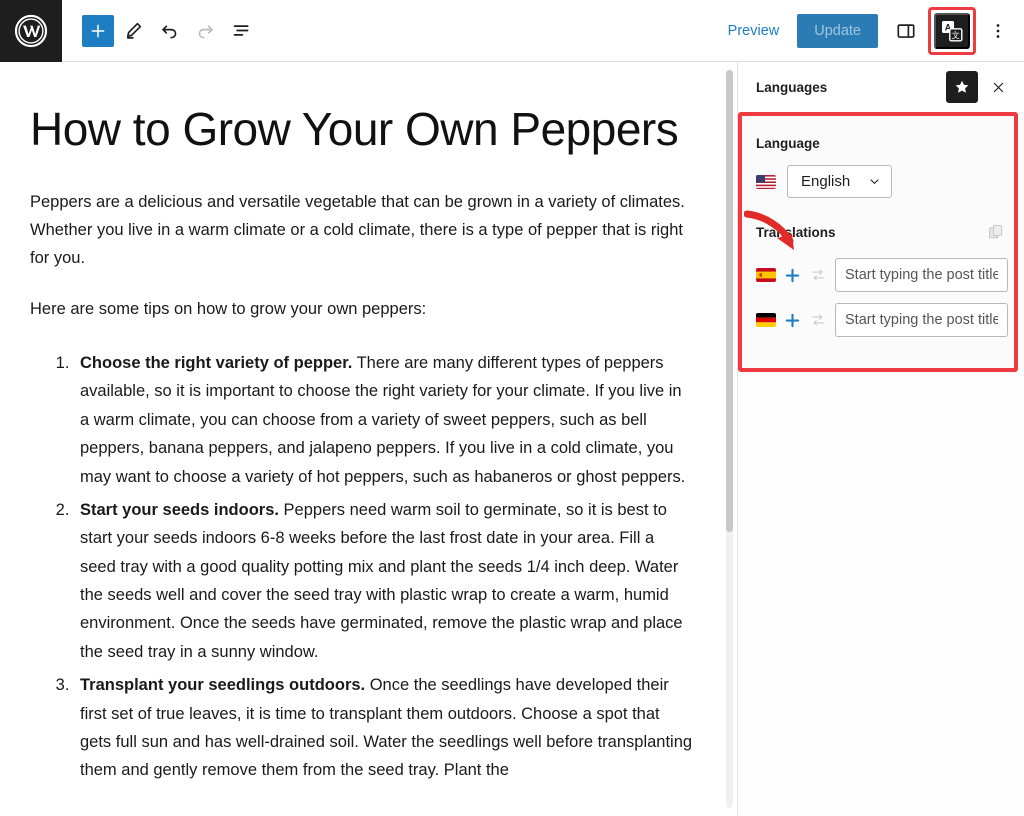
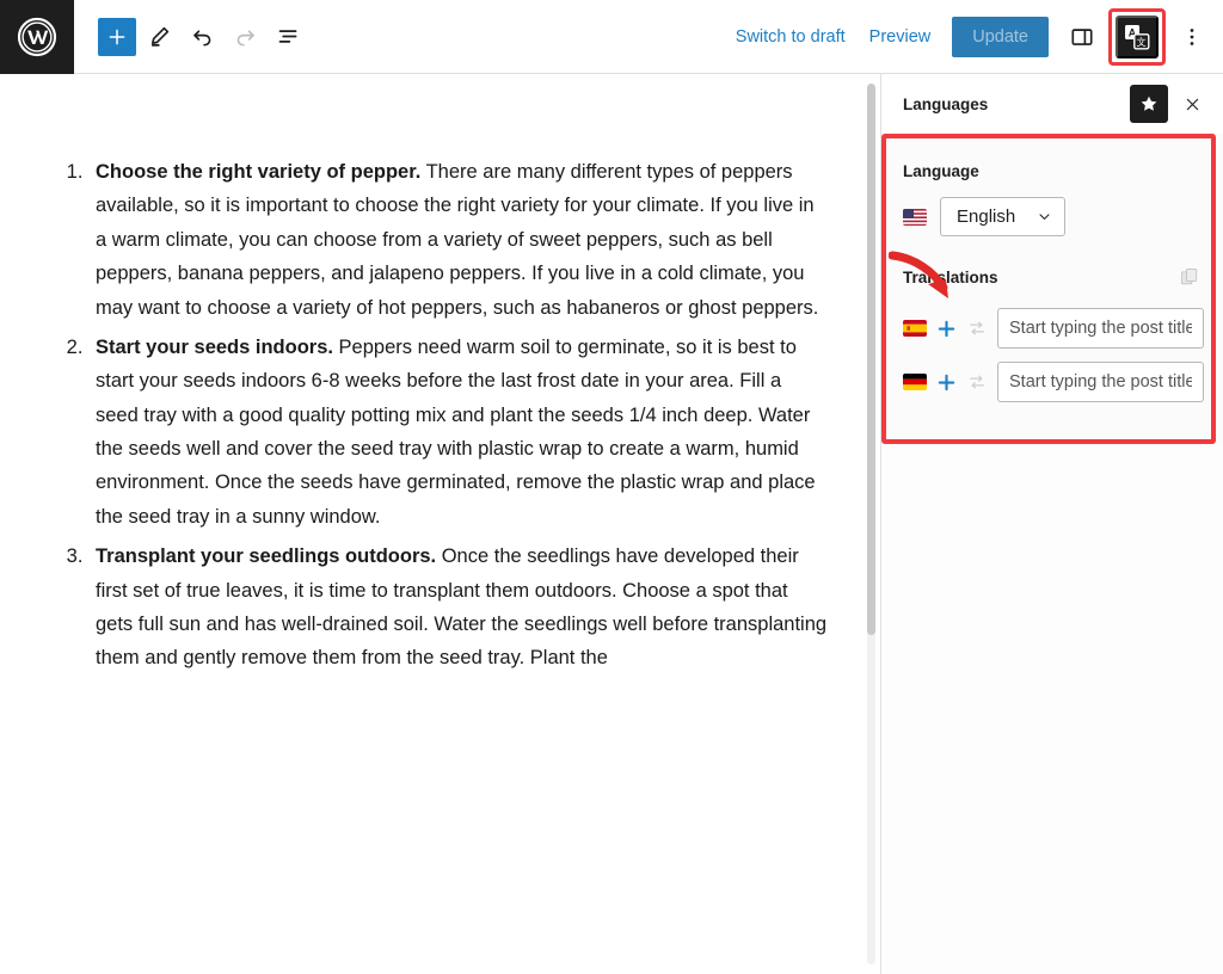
+ Switch to draft
  Preview
  Update
  A
  文
- How to Grow Your Own Peppers
- Peppers are a delicious and versatile vegetable that can be grown in a variety of climates. Whether you live in a warm climate or a cold climate, there is a type of pepper that is right for you.
- Here are some tips on how to grow your own peppers:
  Choose the right variety of pepper. There are many different types of peppers available, so it is important to choose the right variety for your climate. If you live in a warm climate, you can choose from a variety of sweet peppers, such as bell peppers, banana peppers, and jalapeno peppers. If you live in a cold climate, you may want to choose a variety of hot peppers, such as habaneros or ghost peppers.
  Start your seeds indoors. Peppers need warm soil to germinate, so it is best to start your seeds indoors 6-8 weeks before the last frost date in your area. Fill a seed tray with a good quality potting mix and plant the seeds 1/4 inch deep. Water the seeds well and cover the seed tray with plastic wrap to create a warm, humid environment. Once the seeds have germinated, remove the plastic wrap and place the seed tray in a sunny window.
  Transplant your seedlings outdoors. Once the seedlings have developed their first set of true leaves, it is time to transplant them outdoors. Choose a spot that gets full sun and has well-drained soil. Water the seedlings well before transplanting them and gently remove them from the seed tray. Plant the
  Languages
  Language
  English
  Traslations
  Start typing the post title
  Start typing the post title
